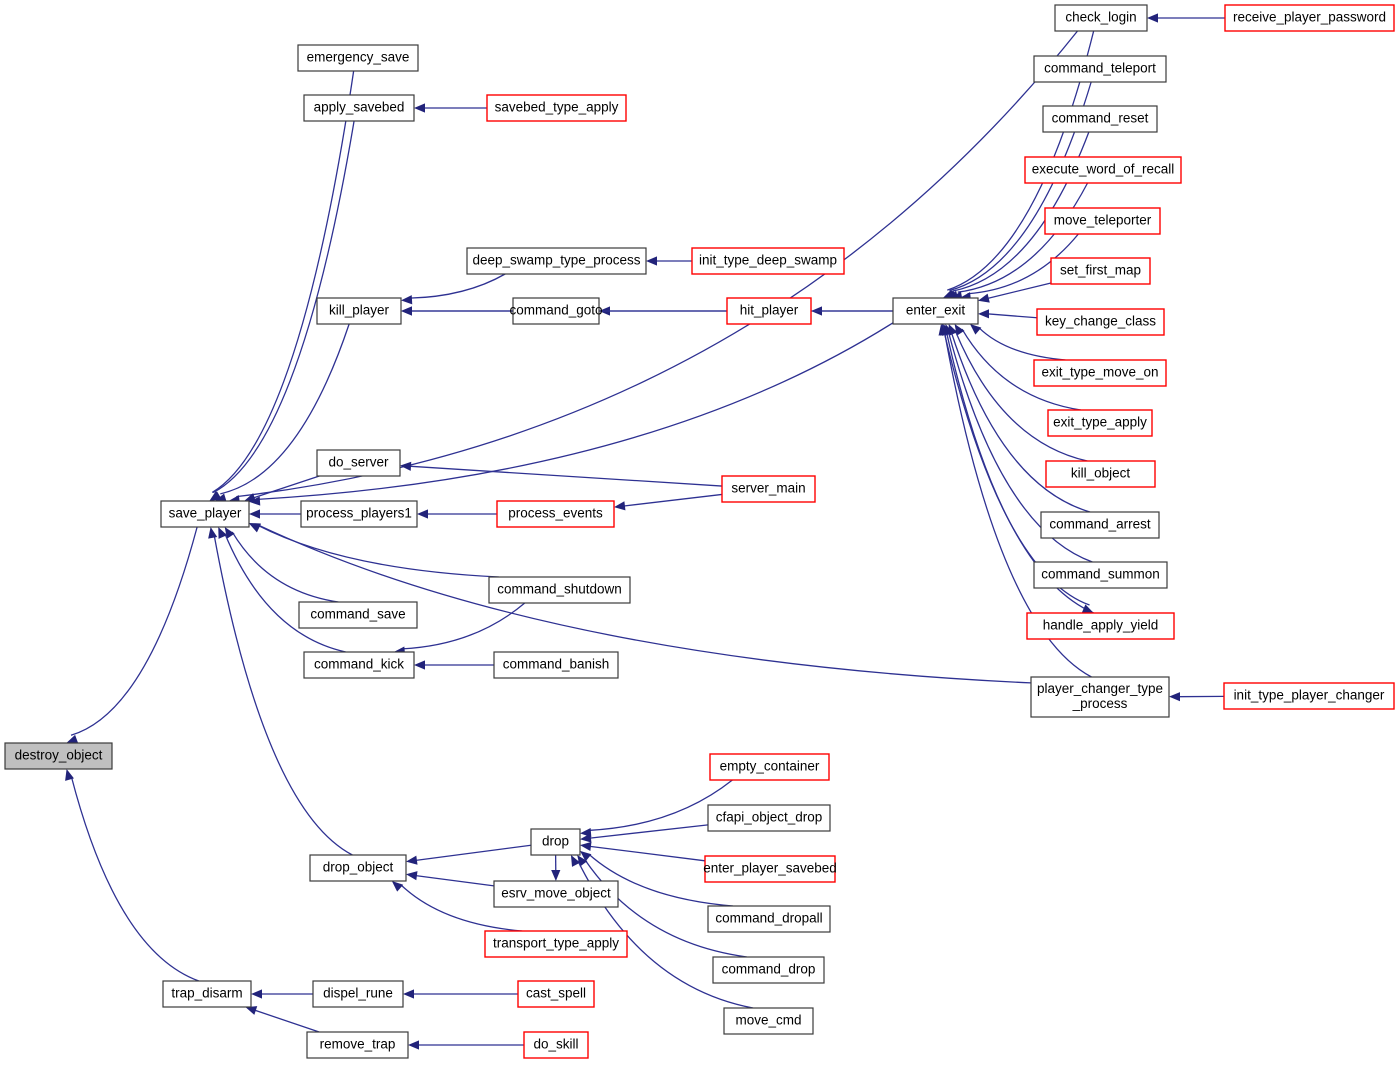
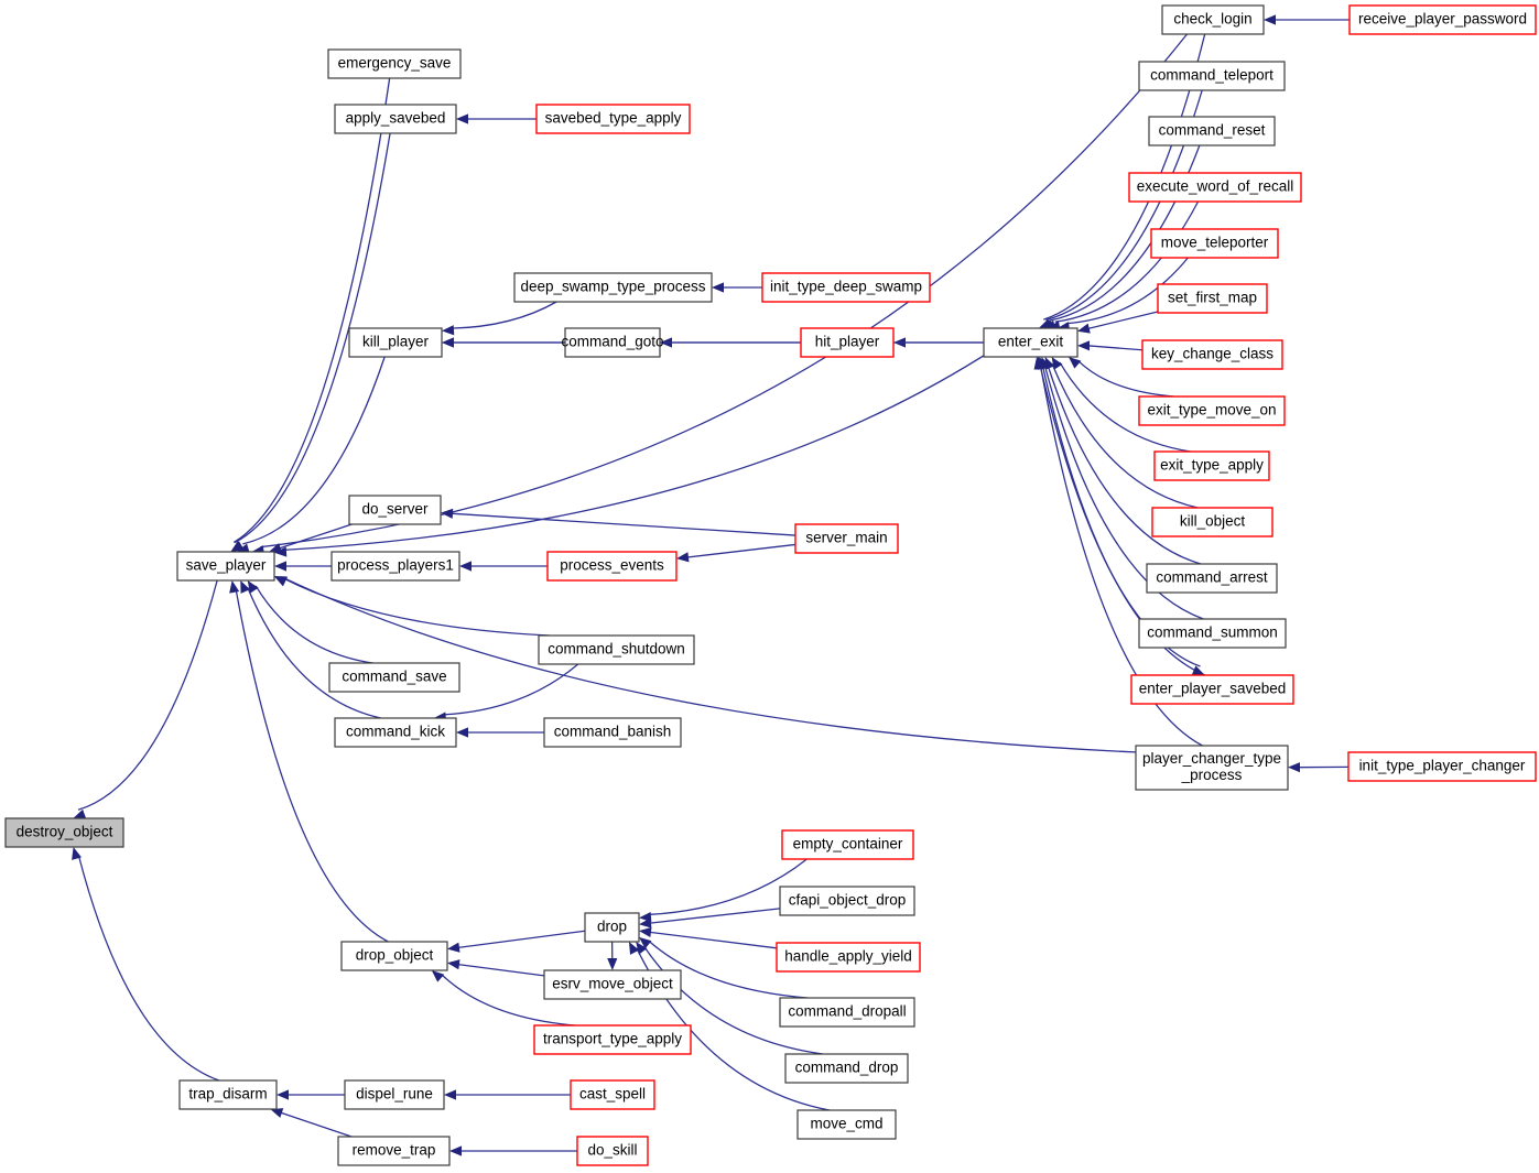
  destroy_object
  emergency_save
  apply_savebed
  savebed_type_apply
  deep_swamp_type_process
  init_type_deep_swamp
  kill_player
  command_goto
  hit_player
  enter_exit
  check_login
  receive_player_password
  command_teleport
  command_reset
  execute_word_of_recall
  move_teleporter
  set_first_map
  key_change_class
  exit_type_move_on
  exit_type_apply
  kill_object
  command_arrest
  command_summon
- handle_apply_yield
+ enter_player_savebed
  player_changer_type
  _process
  init_type_player_changer
  do_server
  server_main
  save_player
  process_players1
  process_events
  command_shutdown
  command_save
  command_kick
  command_banish
  empty_container
  cfapi_object_drop
  drop
- enter_player_savebed
+ handle_apply_yield
  drop_object
  esrv_move_object
  command_dropall
  transport_type_apply
  command_drop
  trap_disarm
  dispel_rune
  cast_spell
  move_cmd
  remove_trap
  do_skill
